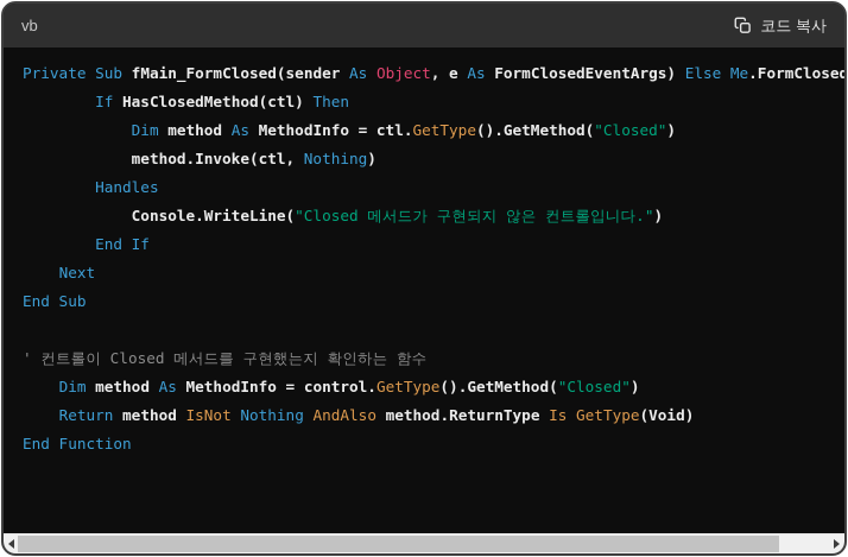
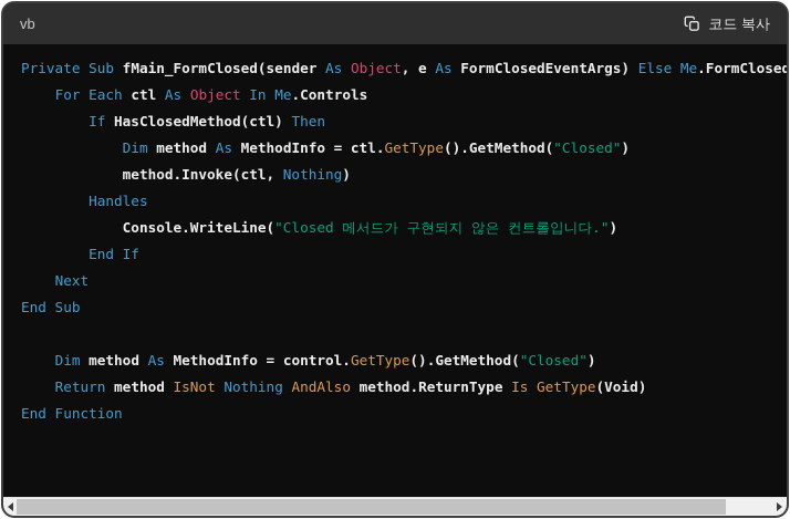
  vb
  코드 복사
  Private Sub fMain_FormClosed(sender As Object, e As FormClosedEventArgs) Else Me.FormClosed
+ For Each ctl As Object In Me.Controls
  If HasClosedMethod(ctl) Then
  Dim method As MethodInfo = ctl.GetType().GetMethod("Closed")
  method.Invoke(ctl, Nothing)
  Handles
  Console.WriteLine("Closed 메서드가 구현되지 않은 컨트롤입니다.")
  End If
  Next
  End Sub
- ' 컨트롤이 Closed 메서드를 구현했는지 확인하는 함수
  Dim method As MethodInfo = control.GetType().GetMethod("Closed")
  Return method IsNot Nothing AndAlso method.ReturnType Is GetType(Void)
  End Function
